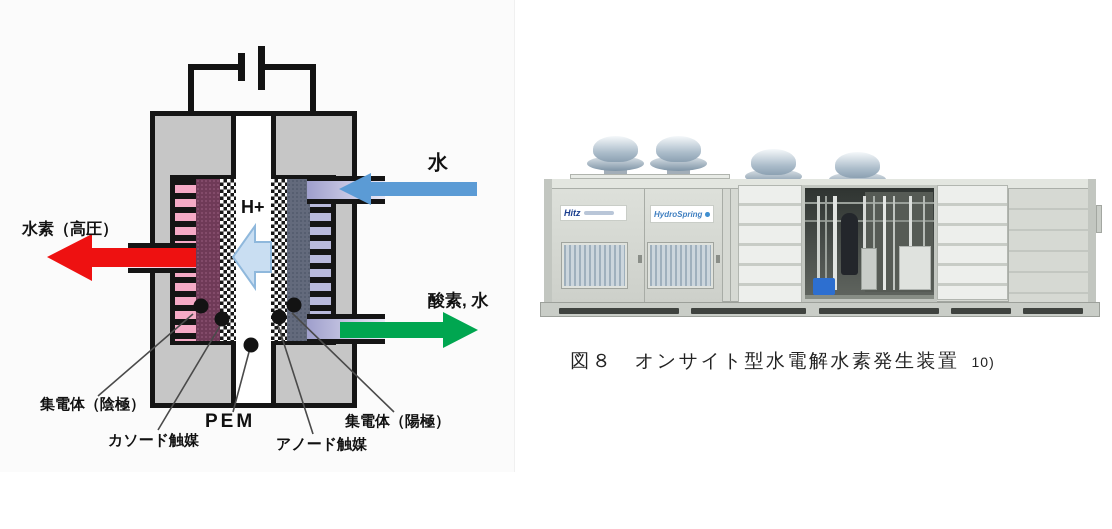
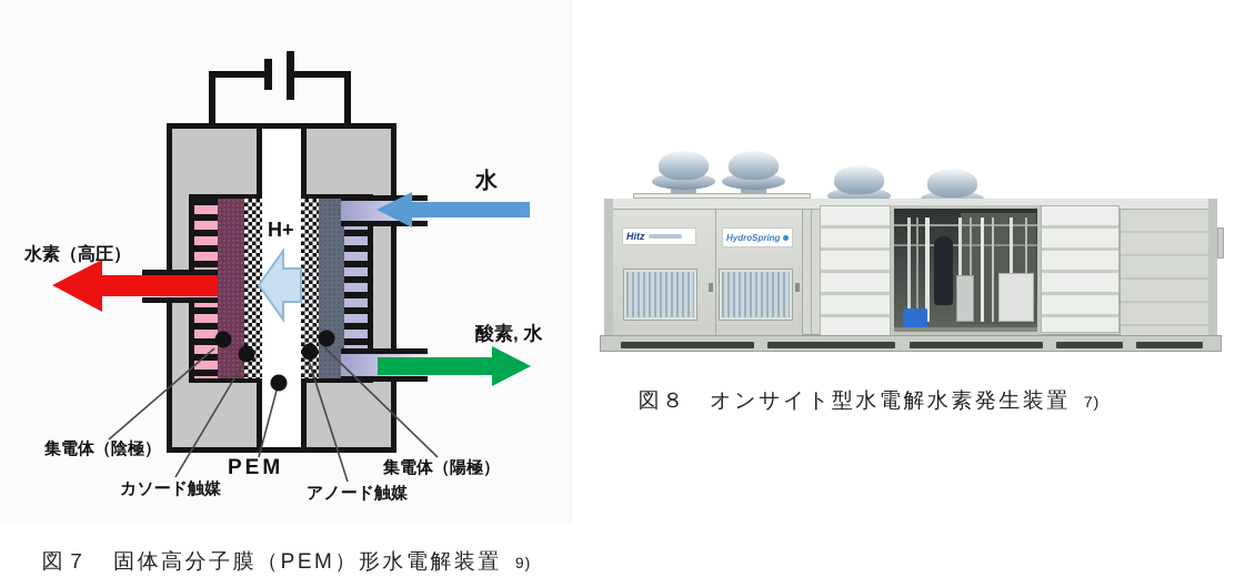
  水素（高圧）
  水
  酸素, 水
  H+
  集電体（陰極）
  カソード触媒
  PEM
  アノード触媒
  集電体（陽極）
+ 図７ 固体高分子膜（PEM）形水電解装置 9)
  Hitz
  HydroSpring
- 図８ オンサイト型水電解水素発生装置 10)
+ 図８ オンサイト型水電解水素発生装置 7)
